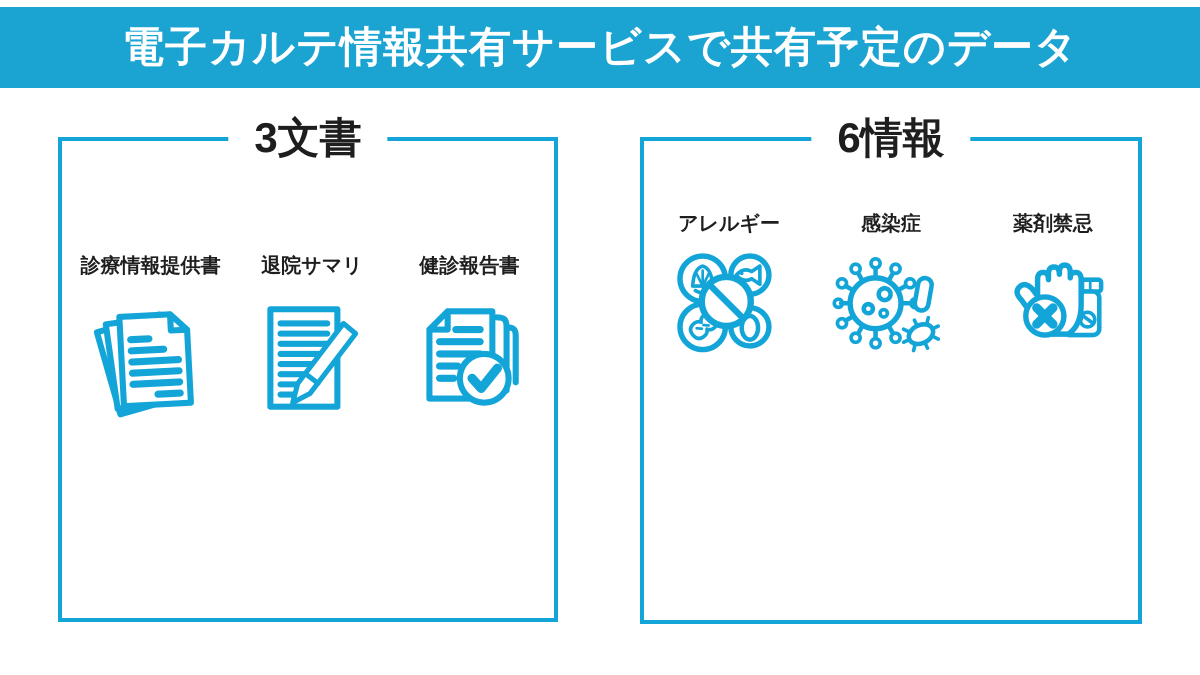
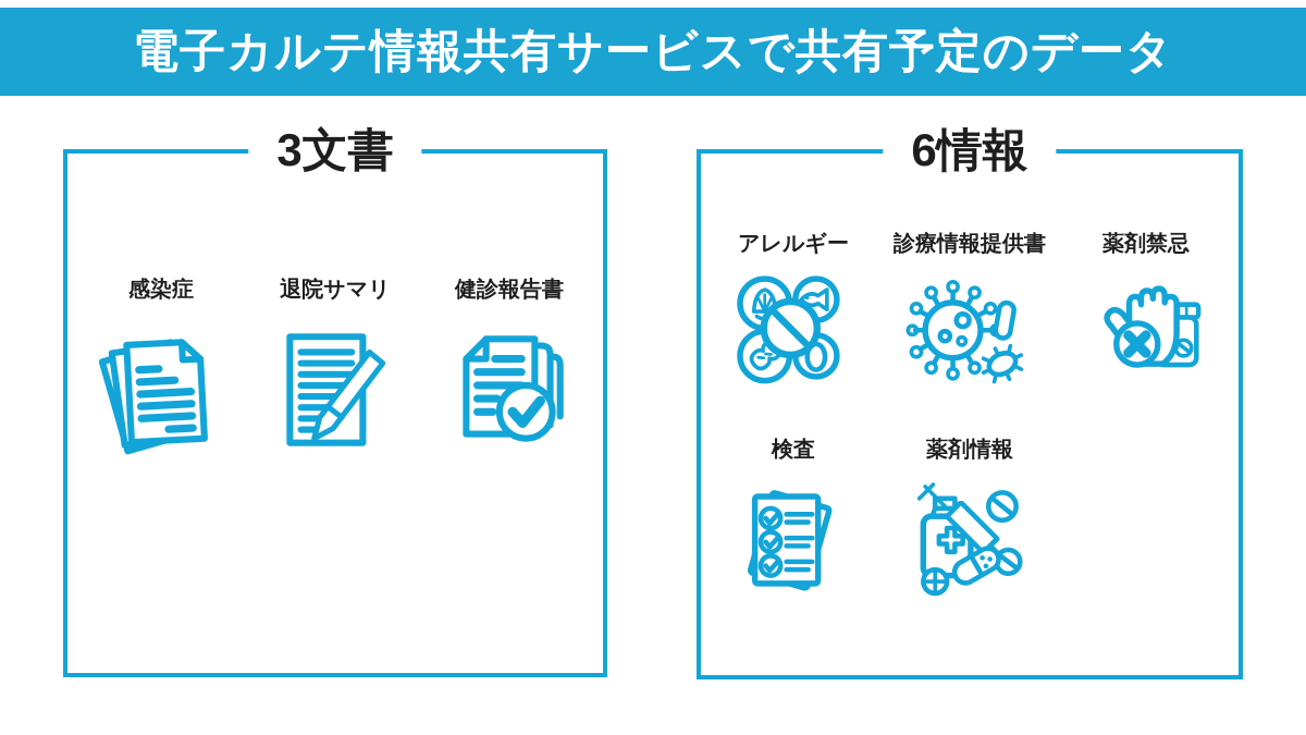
  電子カルテ情報共有サービスで共有予定のデータ
  3文書
- 診療情報提供書
+ 感染症
  退院サマリ
  健診報告書
  6情報
  アレルギー
- 感染症
+ 診療情報提供書
  薬剤禁忌
+ 検査
+ 薬剤情報
